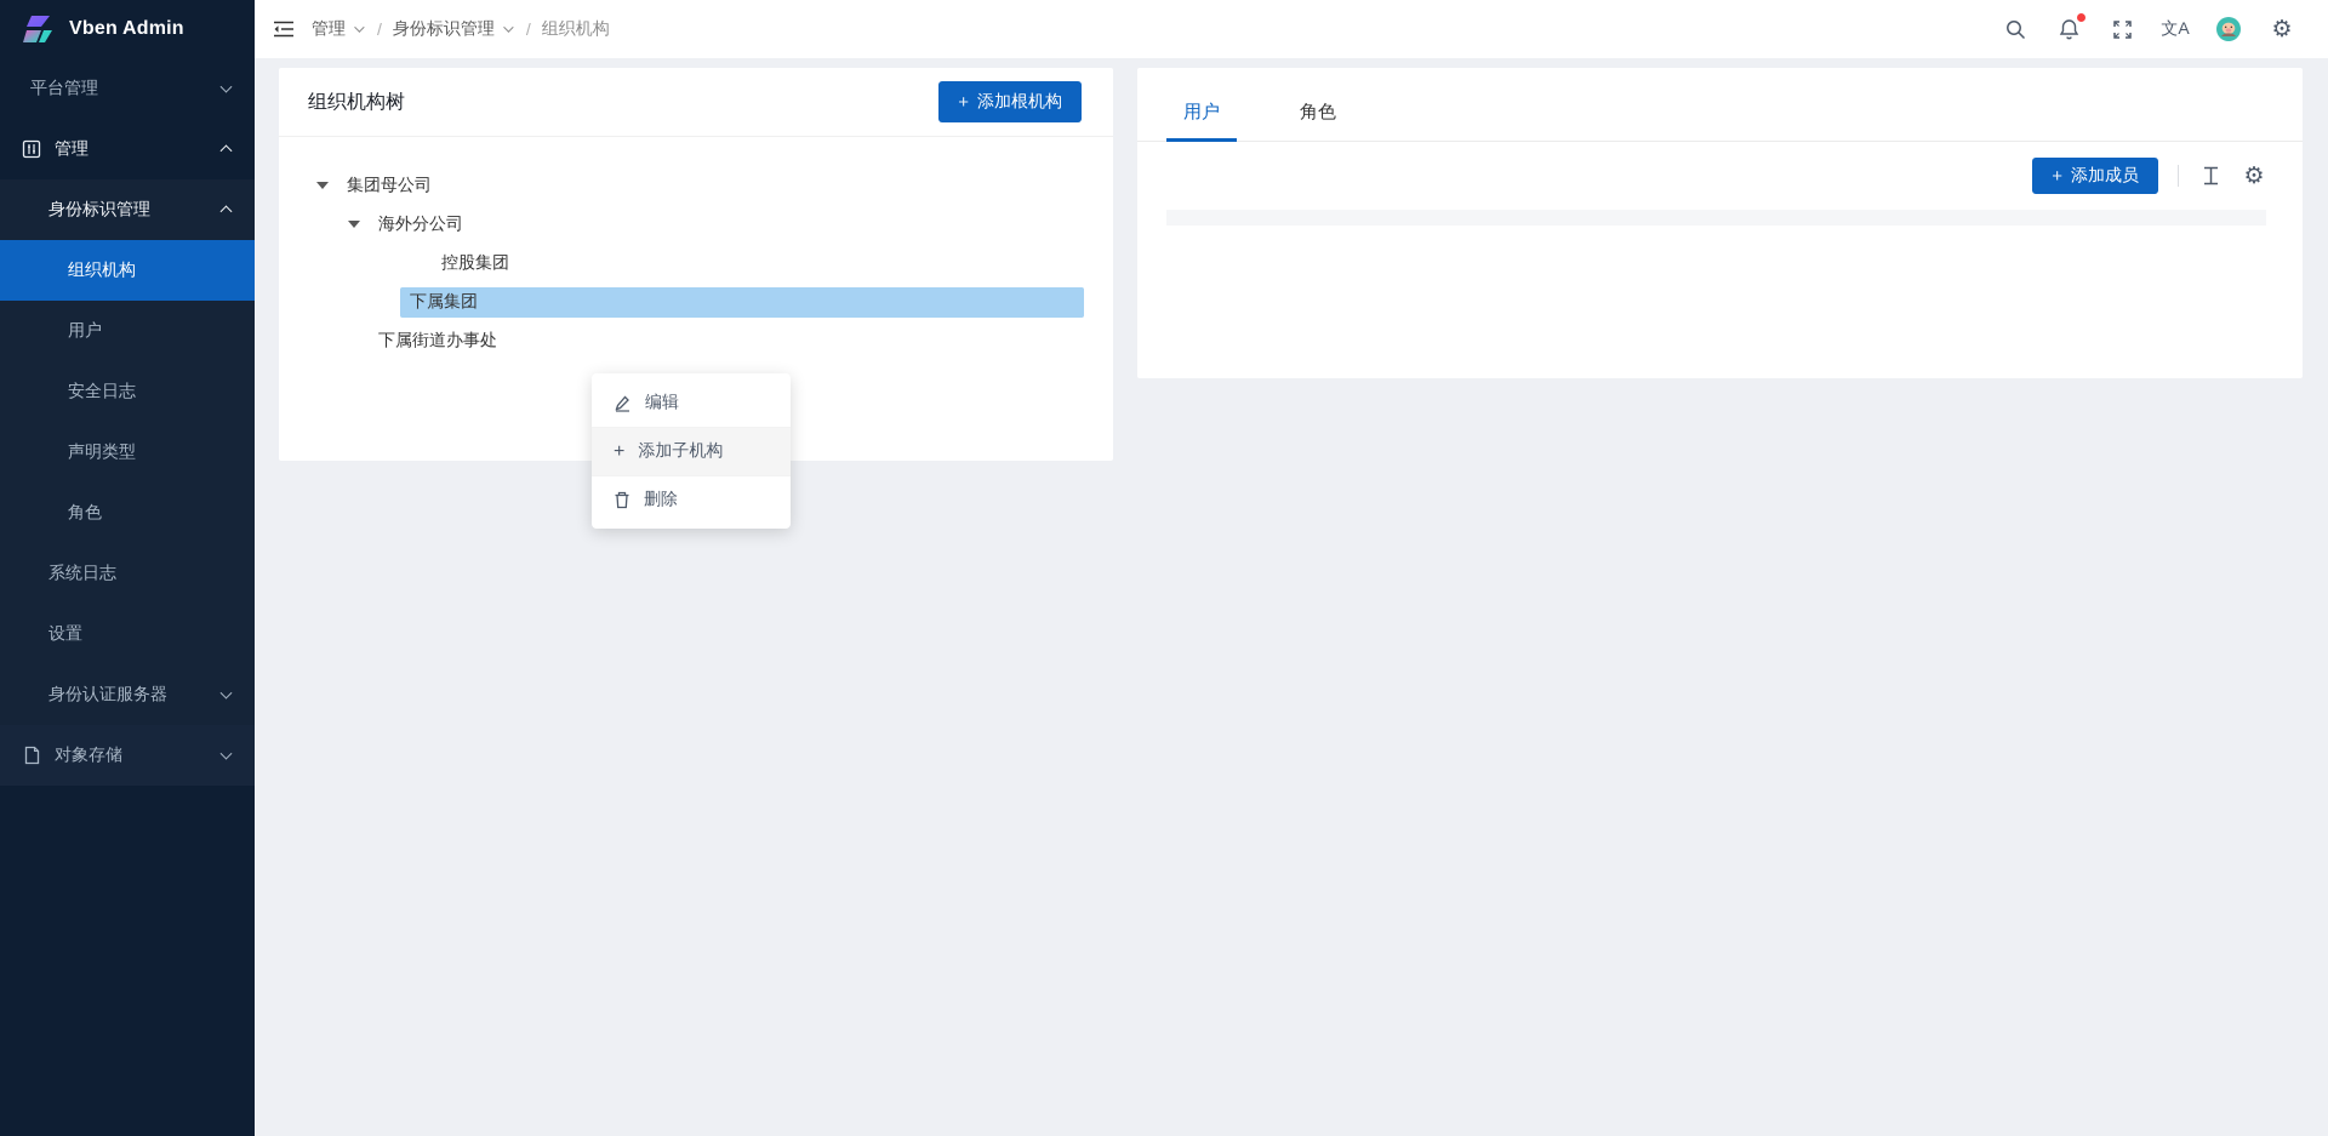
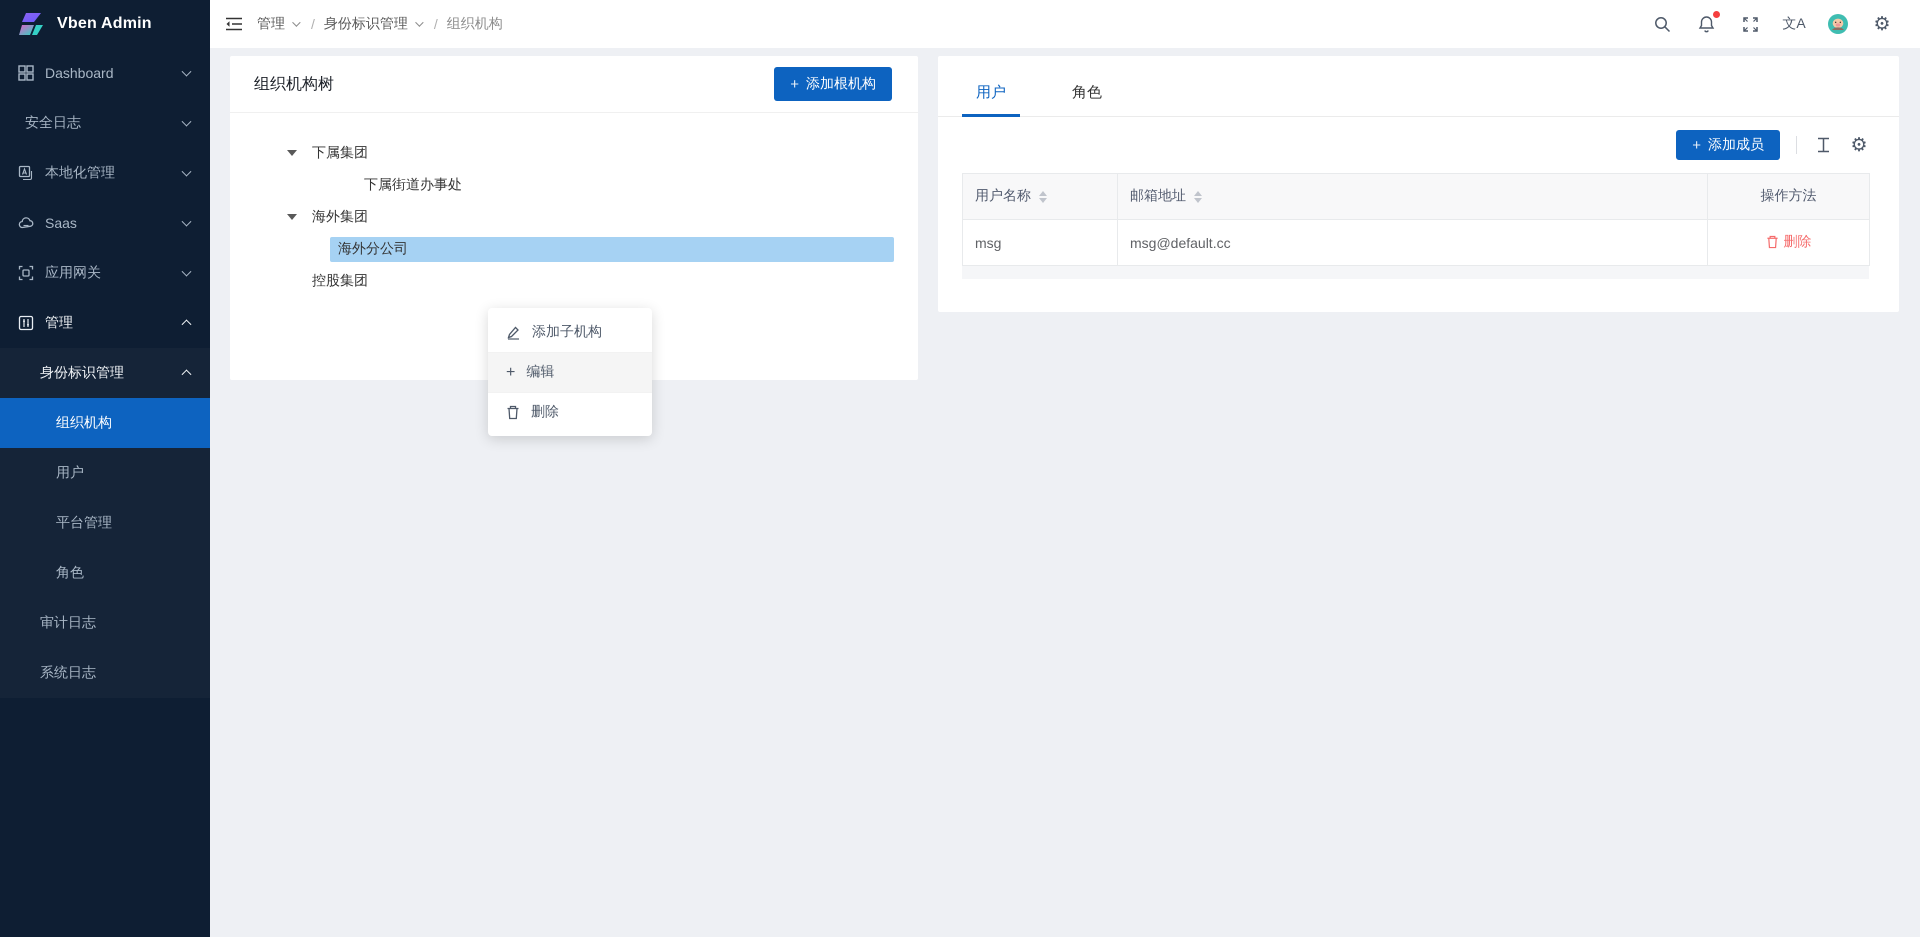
  Vben Admin
+ Dashboard
- 平台管理
+ 安全日志
+ 本地化管理
+ Saas
+ 应用网关
  管理
  身份标识管理
  组织机构
  用户
- 安全日志
+ 平台管理
- 声明类型
  角色
+ 审计日志
  系统日志
- 设置
- 身份认证服务器
- 对象存储
  管理
  /
  身份标识管理
  /
  组织机构
  文A
  ⚙
  组织机构树
  +
  添加根机构
- 集团母公司
- 海外分公司
+ 下属集团
- 控股集团
+ 下属街道办事处
+ 海外集团
- 下属集团
+ 海外分公司
- 下属街道办事处
+ 控股集团
- 编辑
+ 添加子机构
  +
- 添加子机构
+ 编辑
  删除
  用户
  角色
  +
  添加成员
  ⚙
+ 用户名称	邮箱地址	操作方法
+ msg	msg@default.cc	删除
